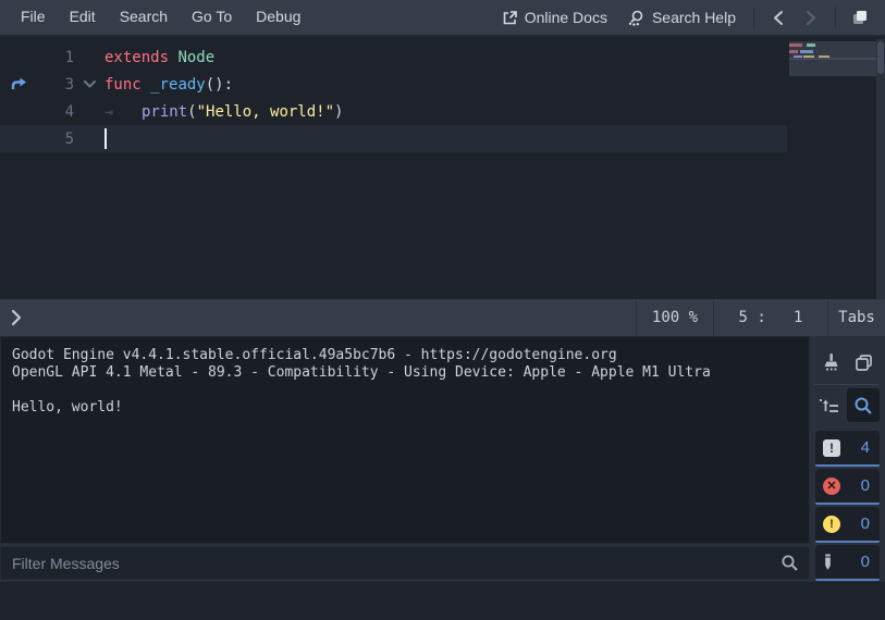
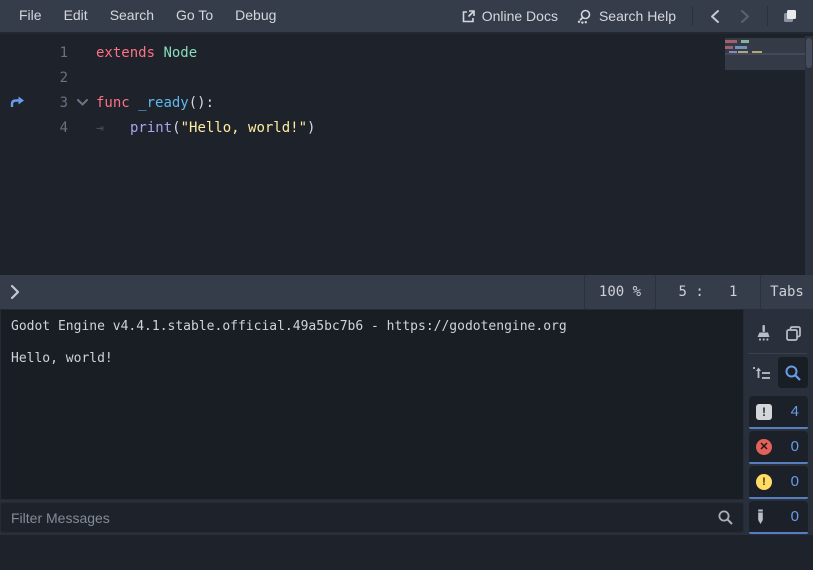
  File
  Edit
  Search
  Go To
  Debug
  Online Docs
  Search Help
  1
  extends Node
+ 2
  3
  func _ready():
  4
  ⇥ print("Hello, world!")
- 5
  100 %
  5 : 1
  Tabs
  Godot Engine v4.4.1.stable.official.49a5bc7b6 - https://godotengine.org
- OpenGL API 4.1 Metal - 89.3 - Compatibility - Using Device: Apple - Apple M1 Ultra
  Hello, world!
  Filter Messages
  !
  4
  ✕
  0
  !
  0
  0
